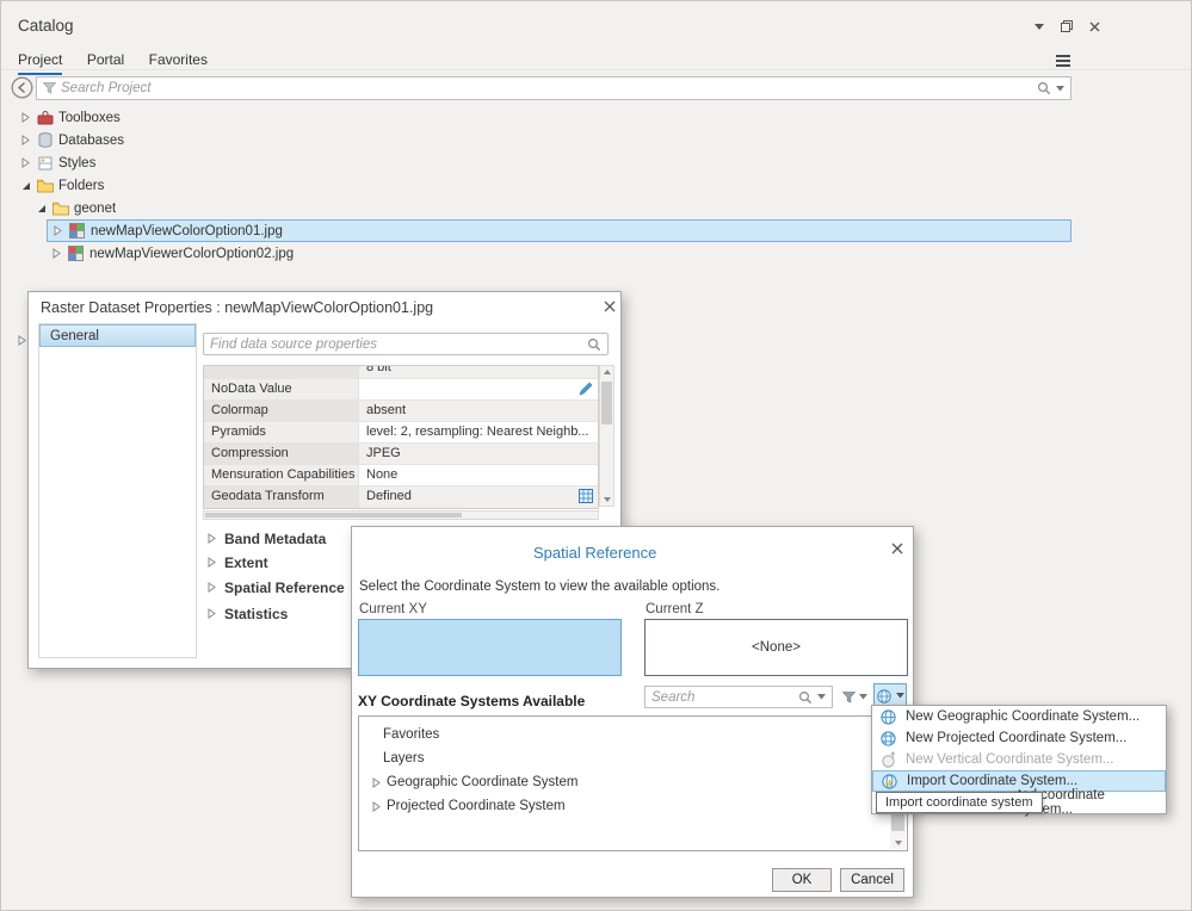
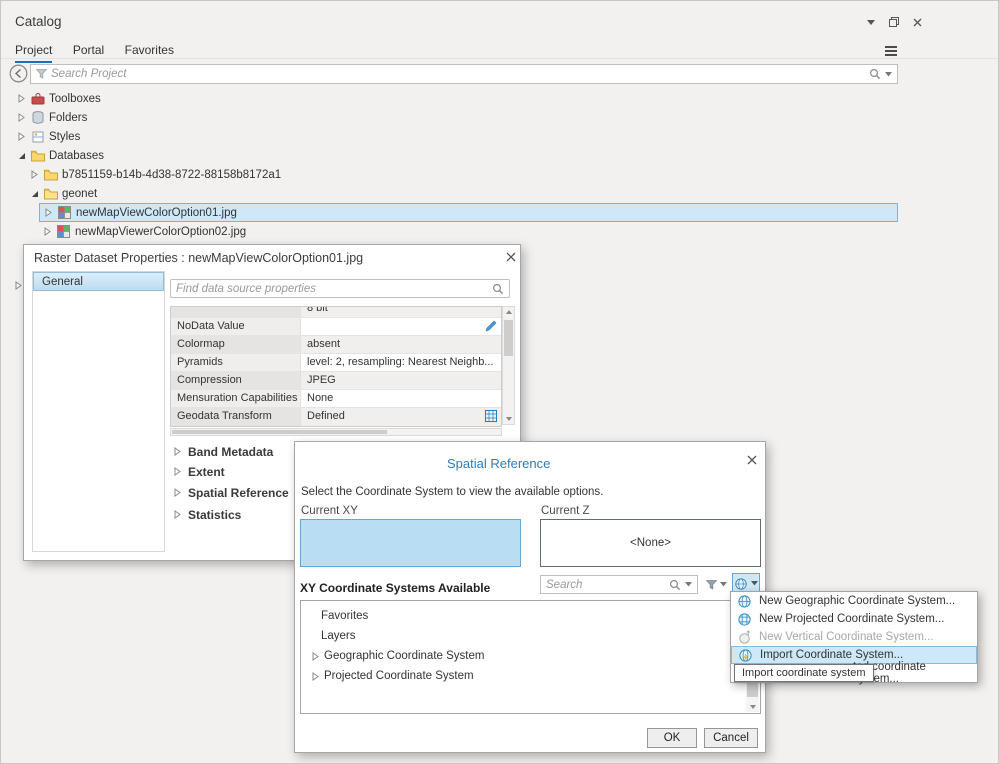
  Catalog
  Project Portal Favorites
  Search Project
  Toolboxes
- Databases
+ Folders
  Styles
- Folders
+ Databases
+ b7851159-b14b-4d38-8722-88158b8172a1
  geonet
  newMapViewColorOption01.jpg
  newMapViewerColorOption02.jpg
  Raster Dataset Properties : newMapViewColorOption01.jpg
  General
  Find data source properties
  8 bit
  NoData Value
  Colormap
  absent
  Pyramids
  level: 2, resampling: Nearest Neighb...
  Compression
  JPEG
  Mensuration Capabilities
  None
  Geodata Transform
  Defined
  Band Metadata
  Extent
  Spatial Reference
  Statistics
  Spatial Reference
  Select the Coordinate System to view the available options.
  Current XY
  Current Z
  <None>
  XY Coordinate Systems Available
  Search
  Favorites
  Layers
  Geographic Coordinate System
  Projected Coordinate System
  OK
  Cancel
  New Geographic Coordinate System...
  New Projected Coordinate System...
  New Vertical Coordinate System...
  Import Coordinate System...
  Import coordinate system
